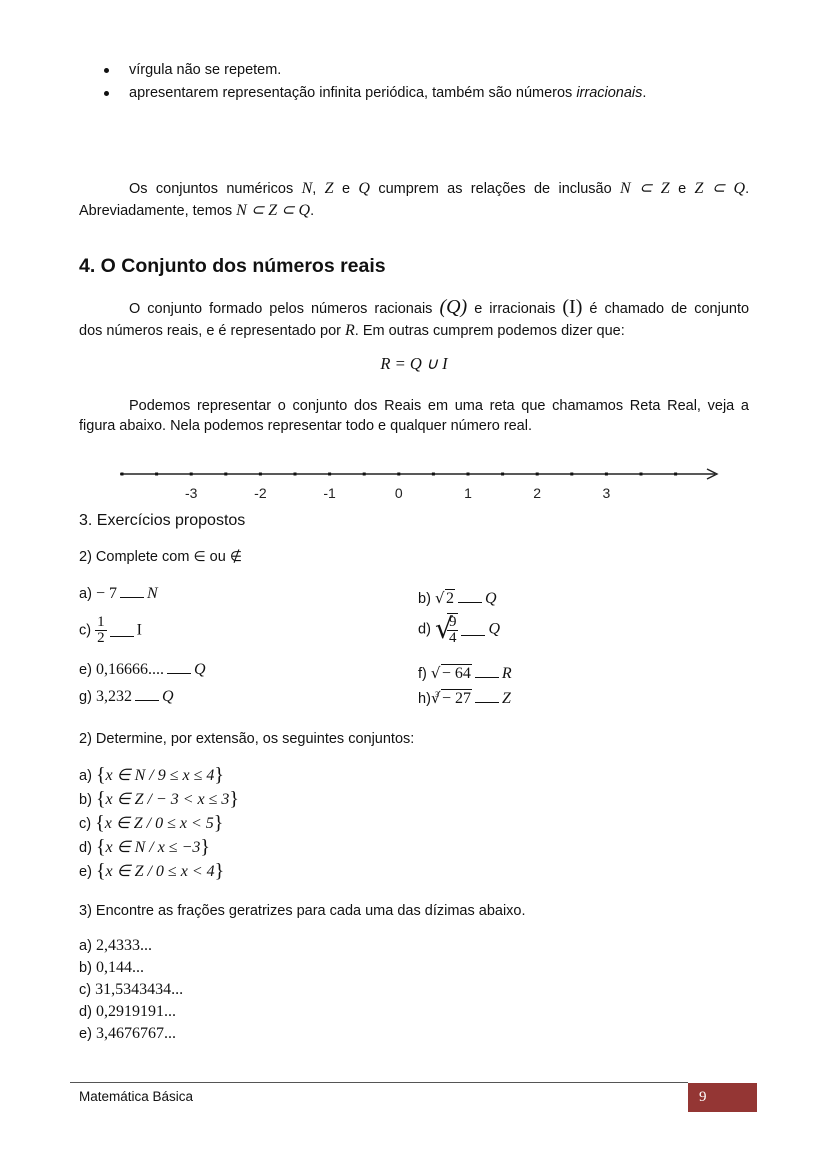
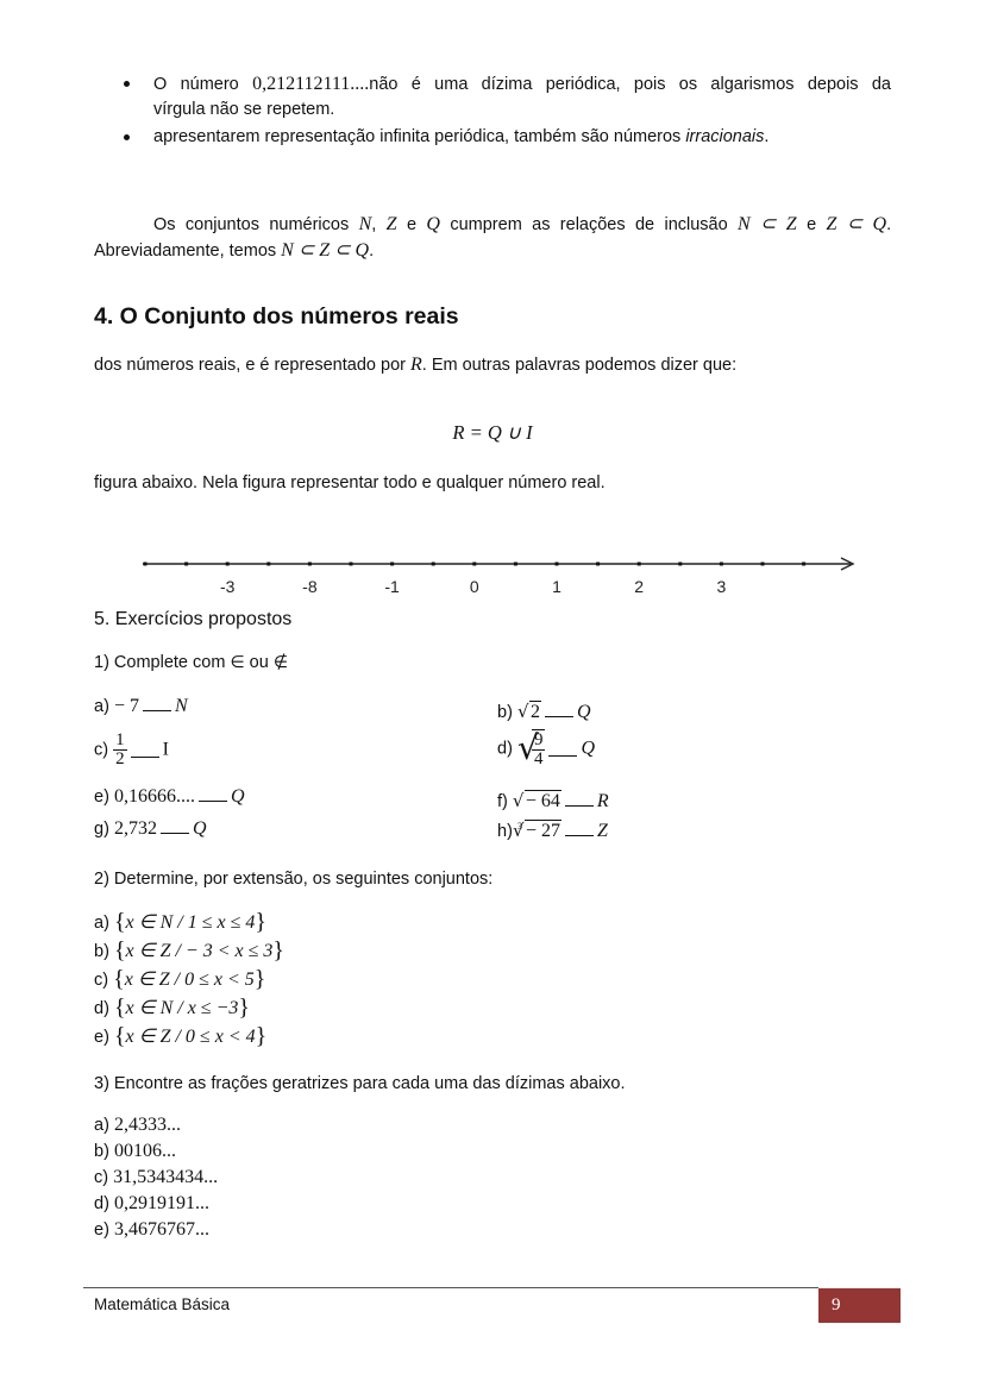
+ O número 0,212112111....não é uma dízima periódica, pois os algarismos depois da
  vírgula não se repetem.
  apresentarem representação infinita periódica, também são números irracionais.
  Os conjuntos numéricos N, Z e Q cumprem as relações de inclusão N ⊂ Z e Z ⊂ Q.
  Abreviadamente, temos N ⊂ Z ⊂ Q.
  4. O Conjunto dos números reais
- O conjunto formado pelos números racionais (Q) e irracionais (I) é chamado de conjunto
- dos números reais, e é representado por R. Em outras cumprem podemos dizer que:
+ dos números reais, e é representado por R. Em outras palavras podemos dizer que:
  R = Q ∪ I
- Podemos representar o conjunto dos Reais em uma reta que chamamos Reta Real, veja a
- figura abaixo. Nela podemos representar todo e qualquer número real.
+ figura abaixo. Nela figura representar todo e qualquer número real.
  -3
- -2
+ -8
  -1
  0
  1
  2
  3
- 3. Exercícios propostos
+ 5. Exercícios propostos
- 2) Complete com ∈ ou ∉
+ 1) Complete com ∈ ou ∉
  a) − 7 N
  c)
  1
  2
  I
  e) 0,16666.... Q
- g) 3,232 Q
+ g) 2,732 Q
  b) 2 Q
  d)
  √
  9
  4
  Q
  f) − 64 R
  h) 3 − 27 Z
  2) Determine, por extensão, os seguintes conjuntos:
- a) {x ∈ N / 9 ≤ x ≤ 4}
+ a) {x ∈ N / 1 ≤ x ≤ 4}
  b) {x ∈ Z / − 3 < x ≤ 3}
  c) {x ∈ Z / 0 ≤ x < 5}
  d) {x ∈ N / x ≤ −3}
  e) {x ∈ Z / 0 ≤ x < 4}
  3) Encontre as frações geratrizes para cada uma das dízimas abaixo.
  a) 2,4333...
- b) 0,144...
+ b) 00106...
  c) 31,5343434...
  d) 0,2919191...
  e) 3,4676767...
  Matemática Básica
  9
